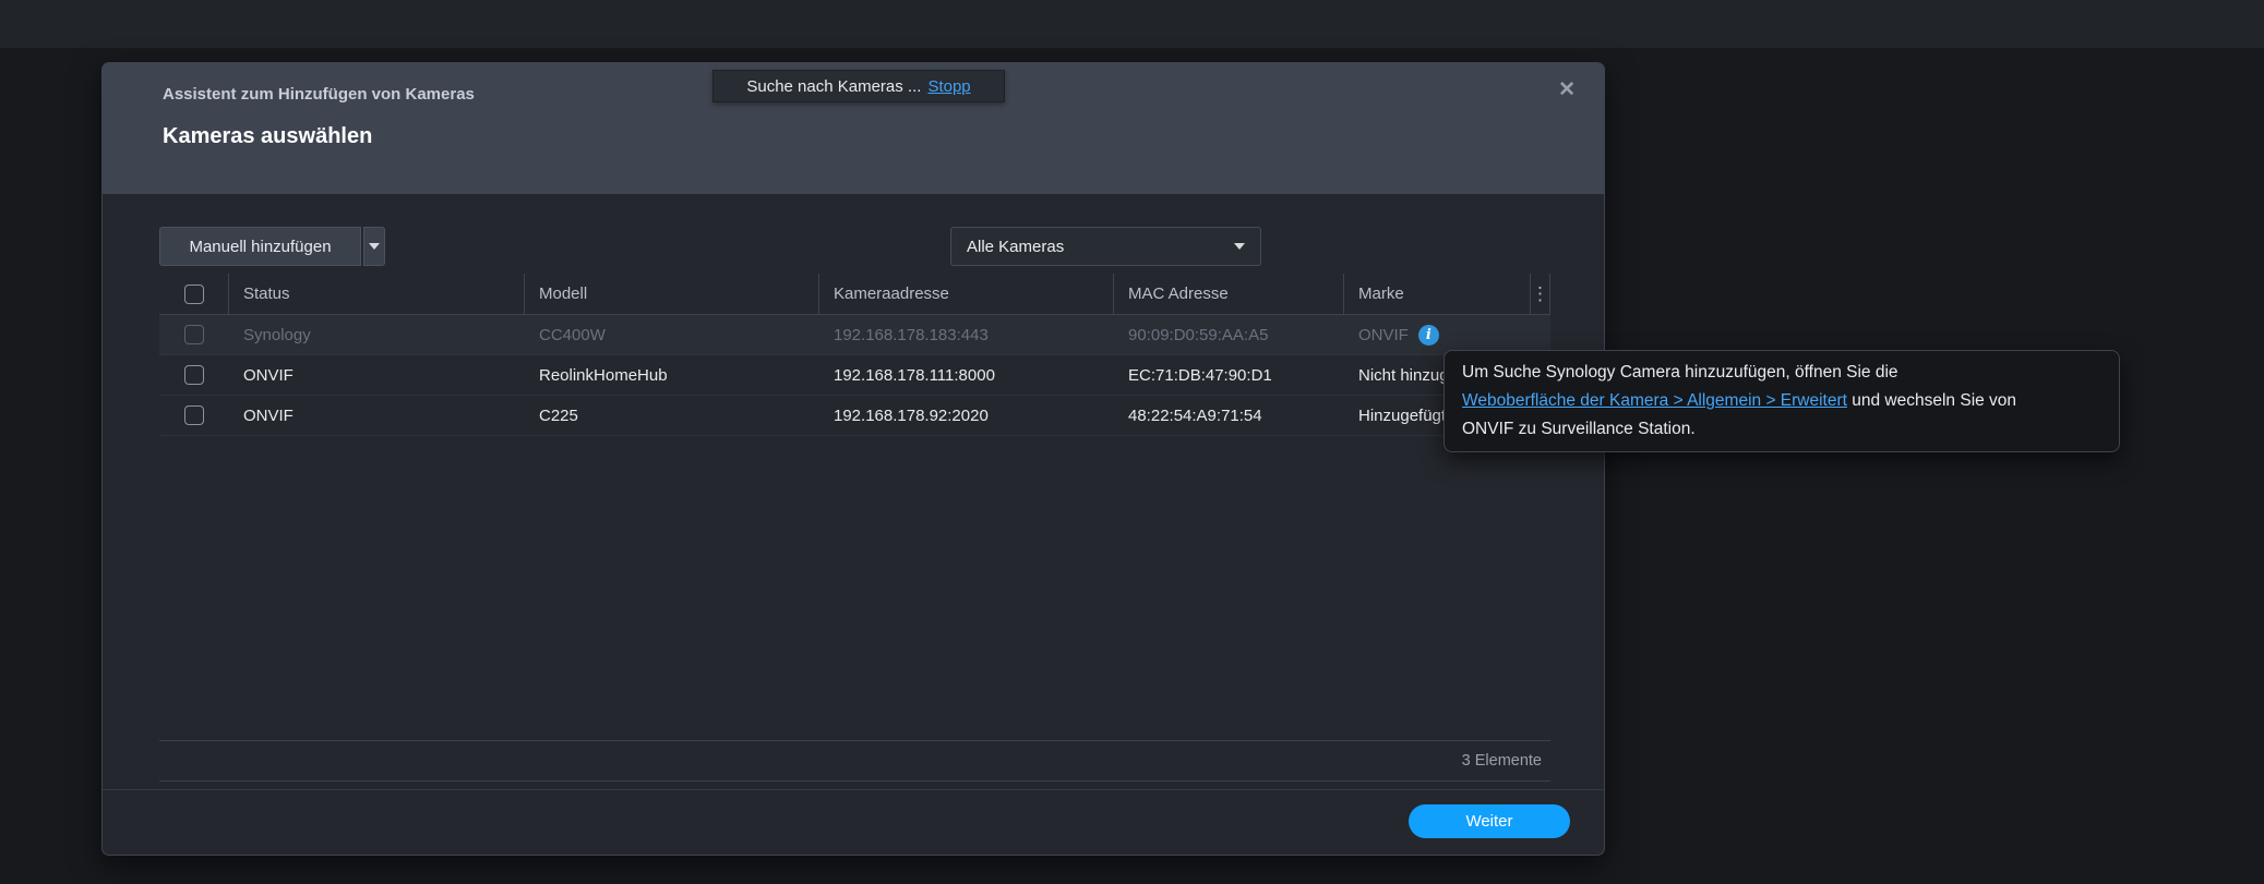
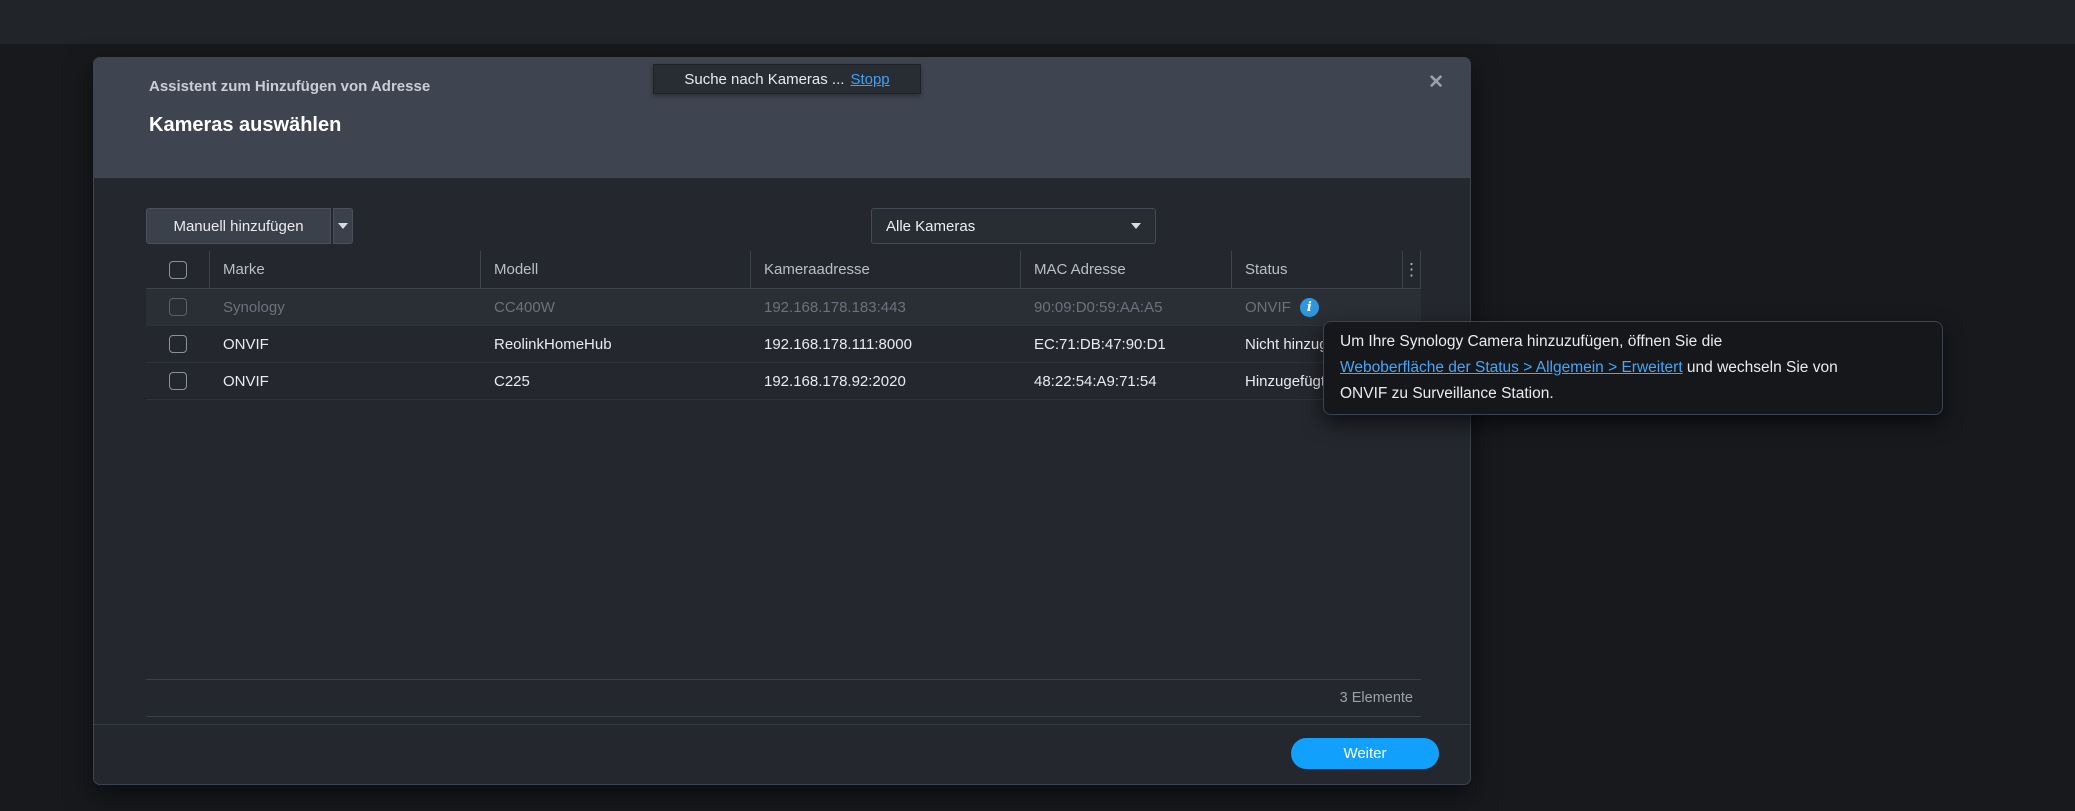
- Assistent zum Hinzufügen von Kameras
+ Assistent zum Hinzufügen von Adresse
  Kameras auswählen
  ✕
  Suche nach Kameras ...
  Stopp
  Manuell hinzufügen
  Alle Kameras
- Status
+ Marke
  Modell
  Kameraadresse
  MAC Adresse
- Marke
+ Status
  ⋮
  Synology
  CC400W
  192.168.178.183:443
  90:09:D0:59:AA:A5
  ONVIF
  i
  ONVIF
  ReolinkHomeHub
  192.168.178.111:8000
  EC:71:DB:47:90:D1
  ONVIF
  C225
  192.168.178.92:2020
  48:22:54:A9:71:54
  Hinzugefüg
  3 Elemente
  Weiter
- Um Suche Synology Camera hinzuzufügen, öffnen Sie die
+ Um Ihre Synology Camera hinzuzufügen, öffnen Sie die
- Weboberfläche der Kamera > Allgemein > Erweitert und wechseln Sie von
+ Weboberfläche der Status > Allgemein > Erweitert und wechseln Sie von
  ONVIF zu Surveillance Station.
